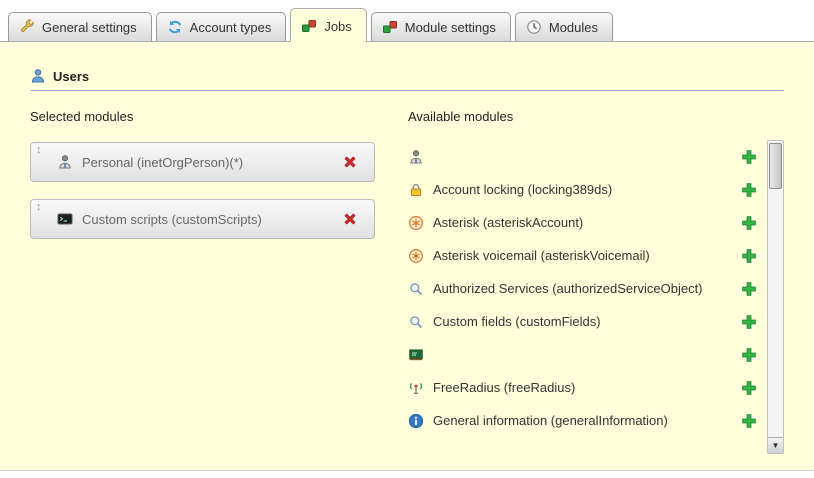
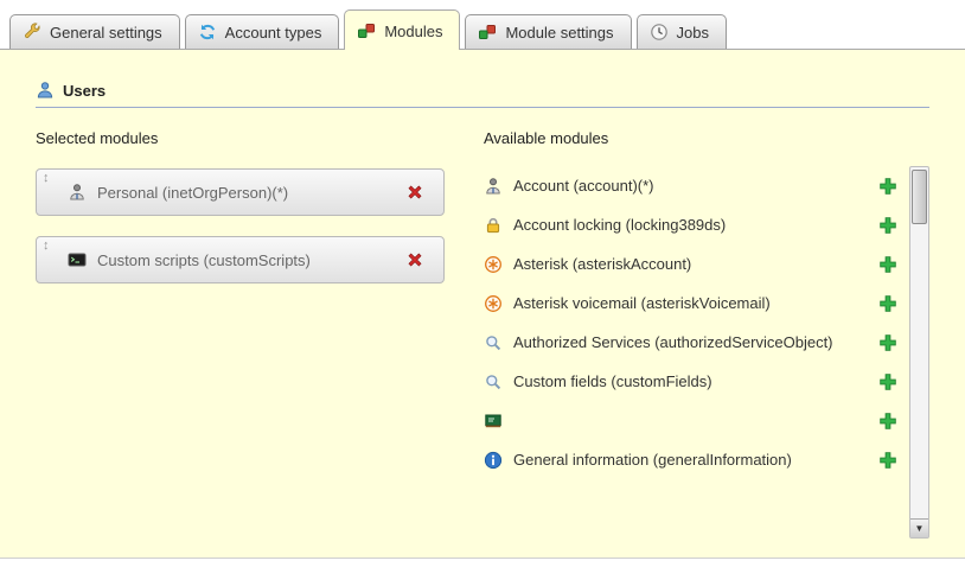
  General settings
  Account types
- Jobs
+ Modules
  Module settings
- Modules
+ Jobs
  Users
  Selected modules
  ↕
  Personal (inetOrgPerson)(*)
  ↕
  Custom scripts (customScripts)
  Available modules
+ Account (account)(*)
  Account locking (locking389ds)
  Asterisk (asteriskAccount)
  Asterisk voicemail (asteriskVoicemail)
  Authorized Services (authorizedServiceObject)
  Custom fields (customFields)
- FreeRadius (freeRadius)
  General information (generalInformation)
  ▼
